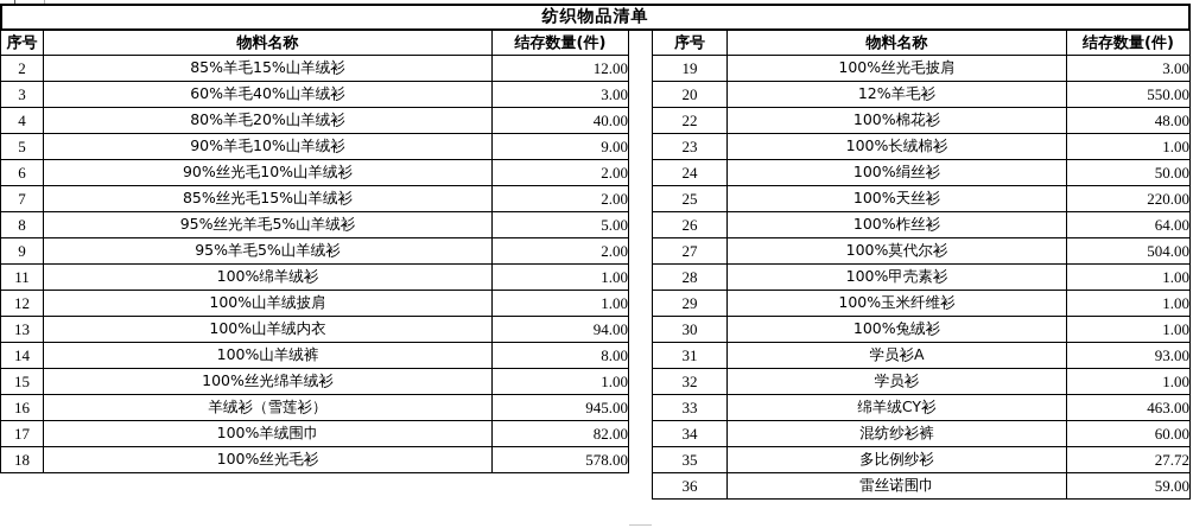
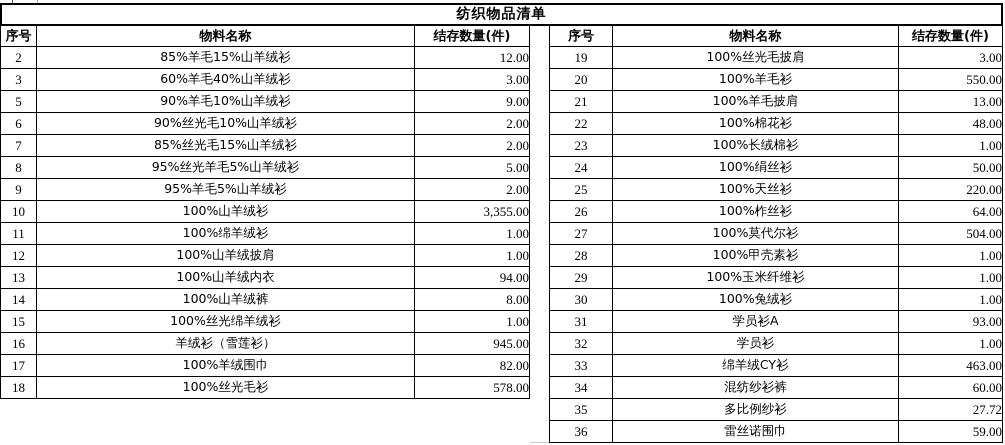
  纺织物品清单
  序号	物料名称	结存数量(件)
  2	85%羊毛15%山羊绒衫	12.00
  3	60%羊毛40%山羊绒衫	3.00
- 4	80%羊毛20%山羊绒衫	40.00
  5	90%羊毛10%山羊绒衫	9.00
  6	90%丝光毛10%山羊绒衫	2.00
  7	85%丝光毛15%山羊绒衫	2.00
  8	95%丝光羊毛5%山羊绒衫	5.00
  9	95%羊毛5%山羊绒衫	2.00
+ 10	100%山羊绒衫	3,355.00
  11	100%绵羊绒衫	1.00
  12	100%山羊绒披肩	1.00
  13	100%山羊绒内衣	94.00
  14	100%山羊绒裤	8.00
  15	100%丝光绵羊绒衫	1.00
  16	羊绒衫（雪莲衫）	945.00
  17	100%羊绒围巾	82.00
  18	100%丝光毛衫	578.00
  序号	物料名称	结存数量(件)
  19	100%丝光毛披肩	3.00
- 20	12%羊毛衫	550.00
+ 20	100%羊毛衫	550.00
+ 21	100%羊毛披肩	13.00
  22	100%棉花衫	48.00
  23	100%长绒棉衫	1.00
  24	100%绢丝衫	50.00
  25	100%天丝衫	220.00
  26	100%柞丝衫	64.00
  27	100%莫代尔衫	504.00
  28	100%甲壳素衫	1.00
  29	100%玉米纤维衫	1.00
  30	100%兔绒衫	1.00
  31	学员衫A	93.00
  32	学员衫	1.00
  33	绵羊绒CY衫	463.00
  34	混纺纱衫裤	60.00
  35	多比例纱衫	27.72
  36	雷丝诺围巾	59.00
